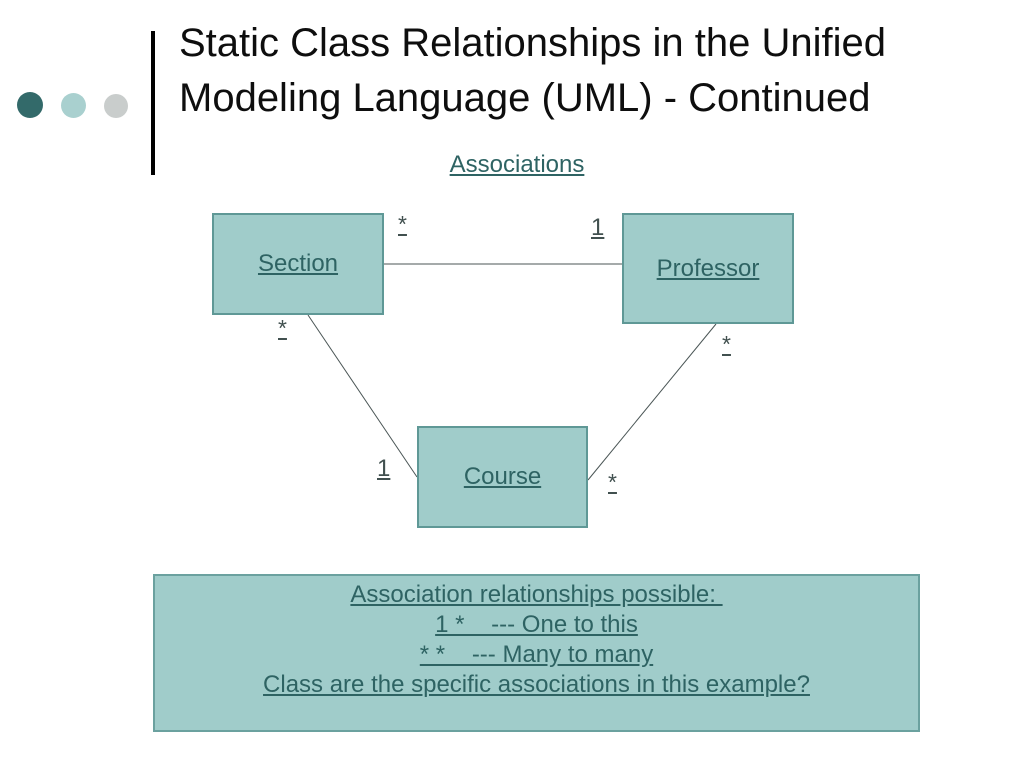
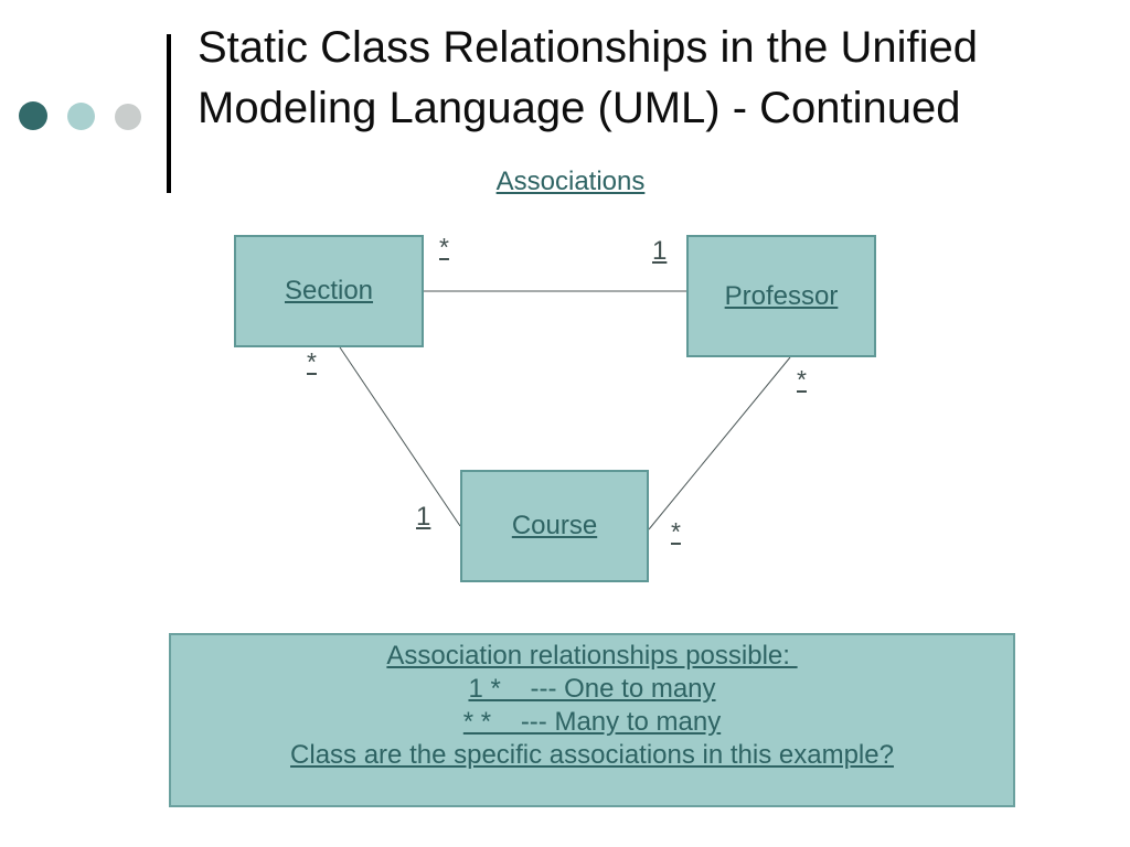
  Static Class Relationships in the Unified
  Modeling Language (UML) - Continued
  Associations
  Section
  Professor
  Course
  *
  1
  *
  *
  1
  *
  Association relationships possible:
- 1 * --- One to this
+ 1 * --- One to many
  * * --- Many to many
  Class are the specific associations in this example?
